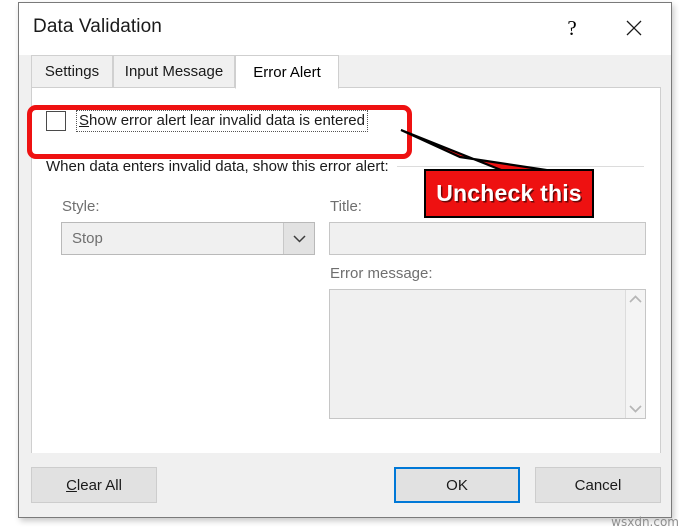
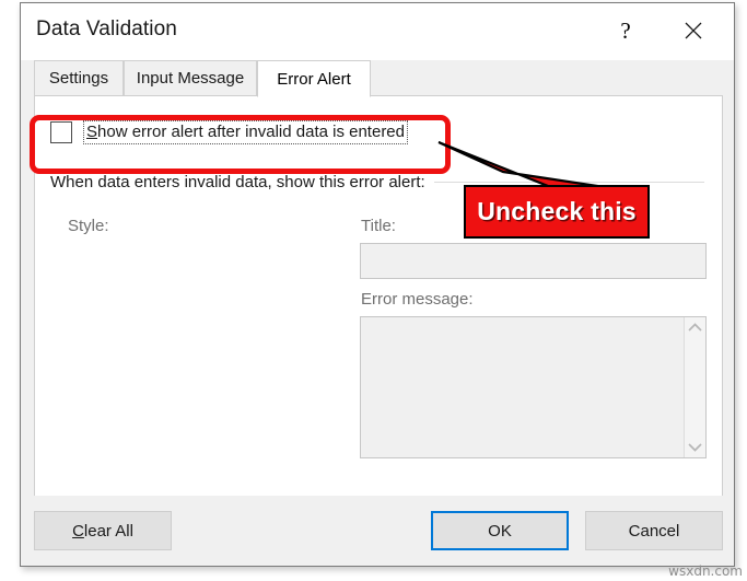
  Data Validation
  ?
  Settings
  Input Message
  Error Alert
- Show error alert lear invalid data is entered
+ Show error alert after invalid data is entered
  When data enters invalid data, show this error alert:
  Style:
- Stop
  Title:
  Error message:
  C
  lear All
  OK
  Cancel
  Uncheck this
  wsxdn.com
